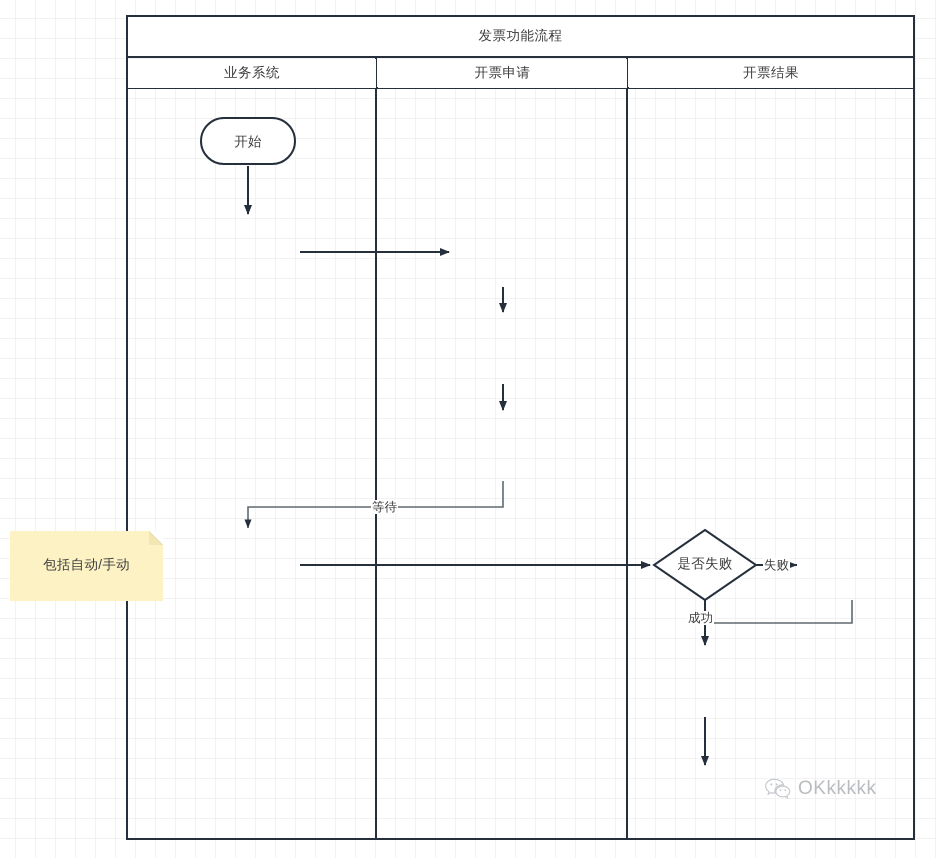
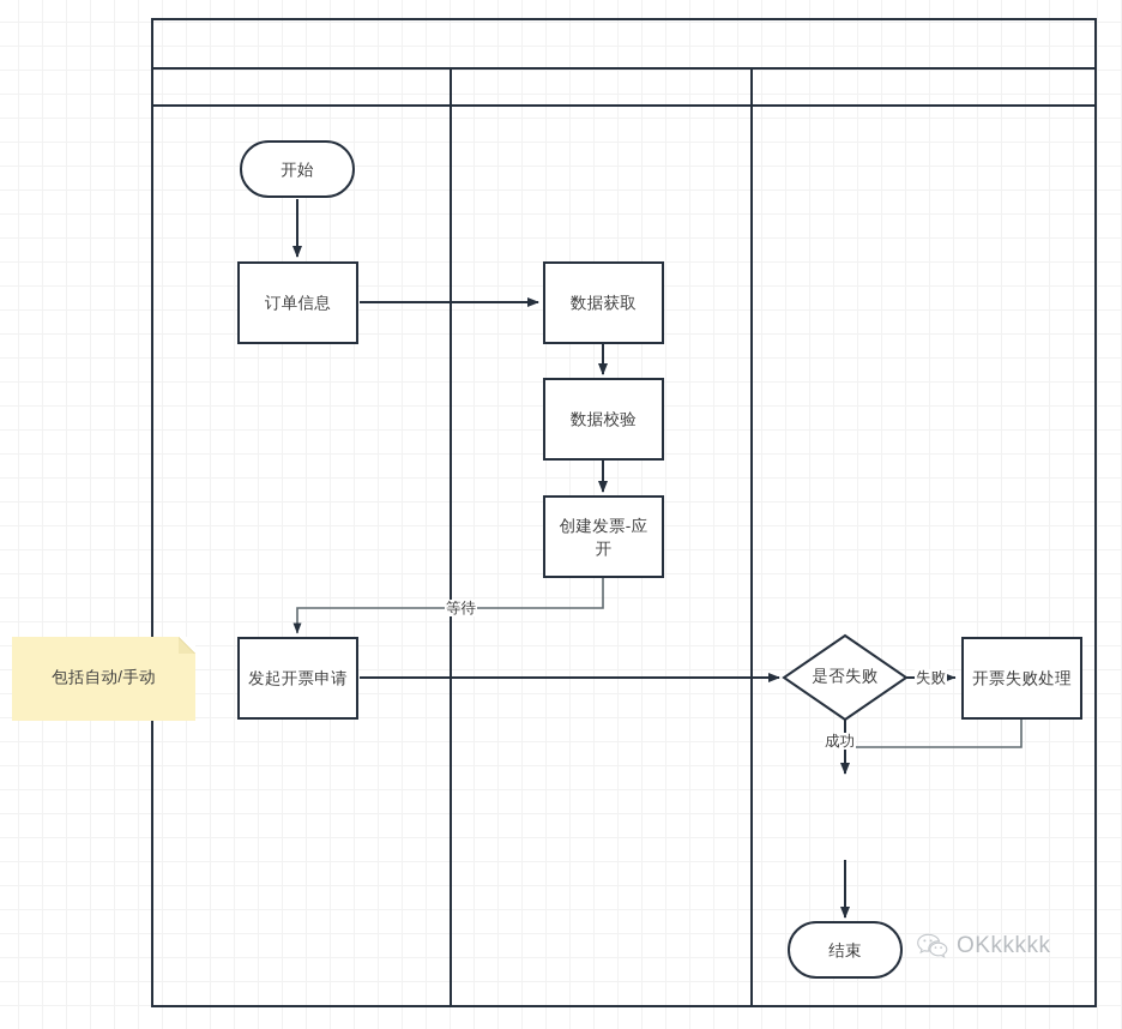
- 发票功能流程
- 业务系统
- 开票申请
- 开票结果
  开始
+ 订单信息
+ 数据获取
+ 数据校验
+ 创建发票-应开
+ 发起开票申请
+ 开票失败处理
+ 结束
  是否失败
  等待
  失败
  成功
  包括自动/手动
  OKkkkkk
